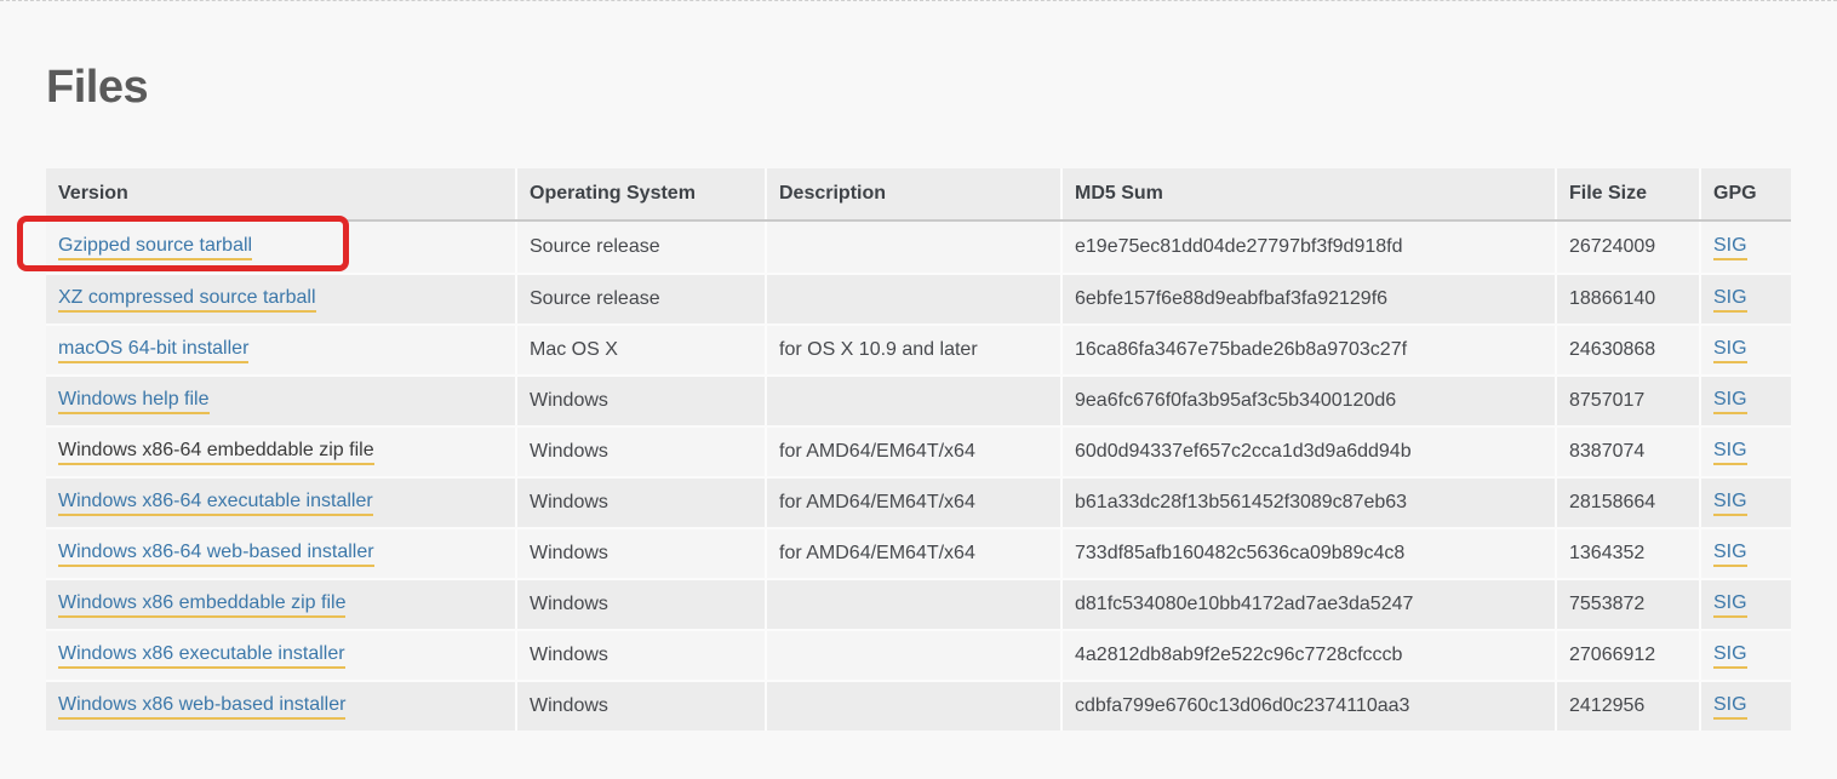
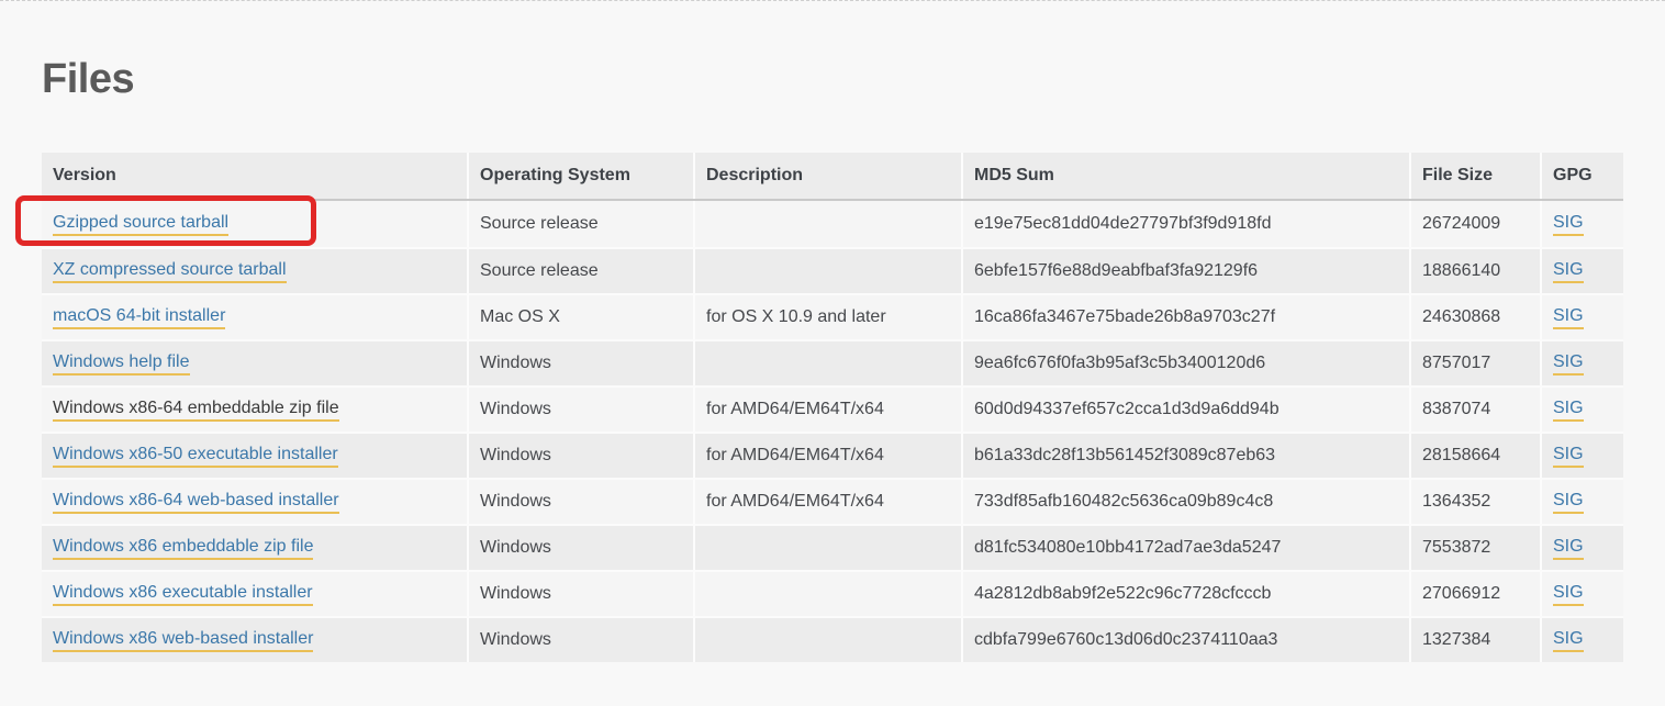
  Files
  Version
  Operating System
  Description
  MD5 Sum
  File Size
  GPG
  Gzipped source tarball
  Source release
  e19e75ec81dd04de27797bf3f9d918fd
  26724009
  SIG
  XZ compressed source tarball
  Source release
  6ebfe157f6e88d9eabfbaf3fa92129f6
  18866140
  SIG
  macOS 64-bit installer
  Mac OS X
  for OS X 10.9 and later
  16ca86fa3467e75bade26b8a9703c27f
  24630868
  SIG
  Windows help file
  Windows
  9ea6fc676f0fa3b95af3c5b3400120d6
  8757017
  SIG
  Windows x86-64 embeddable zip file
  Windows
  for AMD64/EM64T/x64
  60d0d94337ef657c2cca1d3d9a6dd94b
  8387074
  SIG
- Windows x86-64 executable installer
+ Windows x86-50 executable installer
  Windows
  for AMD64/EM64T/x64
  b61a33dc28f13b561452f3089c87eb63
  28158664
  SIG
  Windows x86-64 web-based installer
  Windows
  for AMD64/EM64T/x64
  733df85afb160482c5636ca09b89c4c8
  1364352
  SIG
  Windows x86 embeddable zip file
  Windows
  d81fc534080e10bb4172ad7ae3da5247
  7553872
  SIG
  Windows x86 executable installer
  Windows
  4a2812db8ab9f2e522c96c7728cfcccb
  27066912
  SIG
  Windows x86 web-based installer
  Windows
  cdbfa799e6760c13d06d0c2374110aa3
- 2412956
+ 1327384
  SIG
